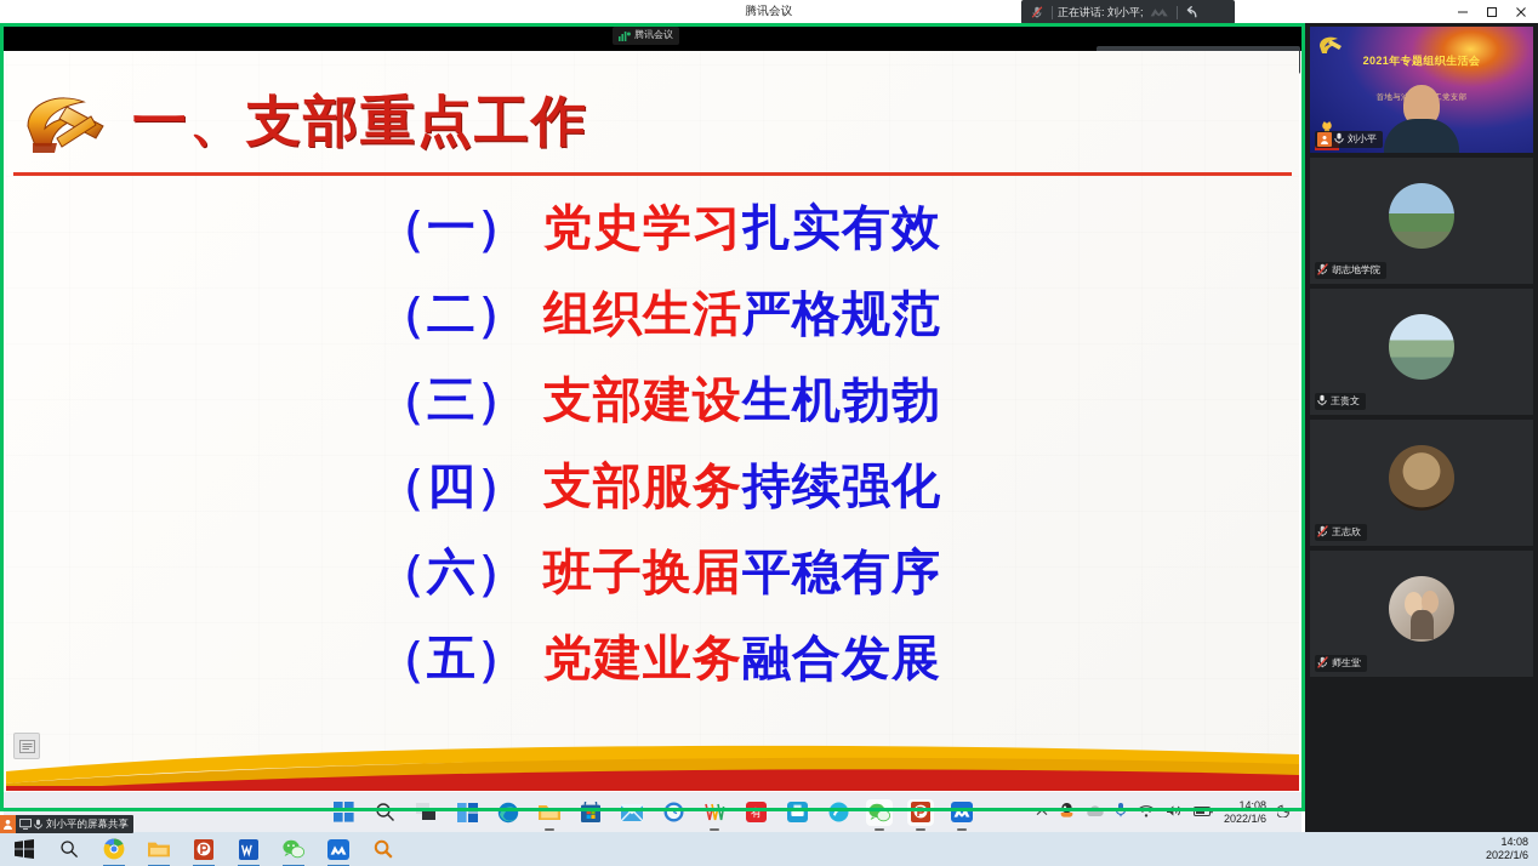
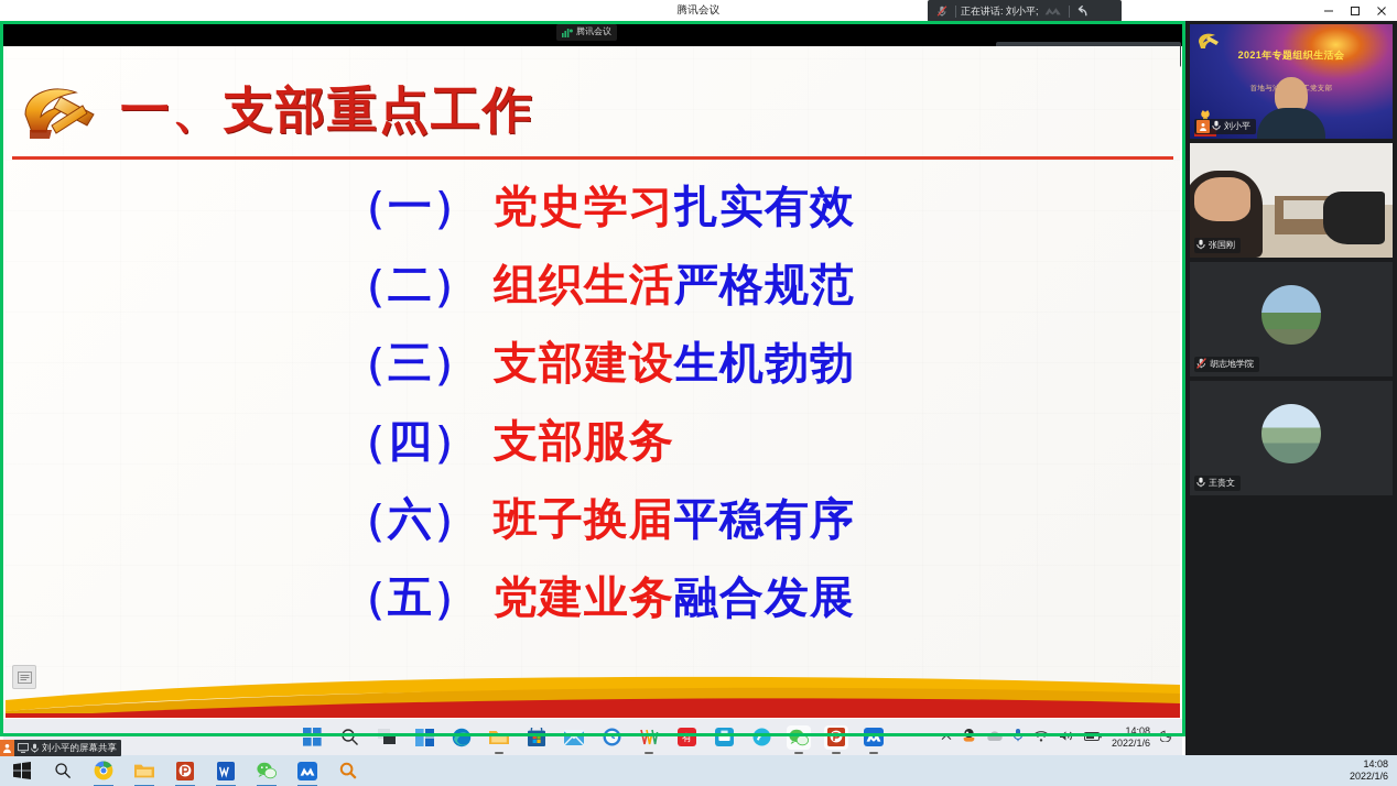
  腾讯会议
  正在讲话: 刘小平;
  腾讯会议
  一、支部重点工作
  （一）
  党史学习
  扎实有效
  （二）
  组织生活
  严格规范
  （三）
  支部建设
  生机勃勃
  （四）
  支部服务
- 持续强化
  （六）
  班子换届
  平稳有序
  （五）
  党建业务
  融合发展
  有
  14:08
  2022/1/6
  刘小平的屏幕共享
  2021年专题组织生活会
  刘小平
+ 张国刚
  胡志地学院
  王贵文
- 王志欣
- 师生堂
  14:08
  2022/1/6
